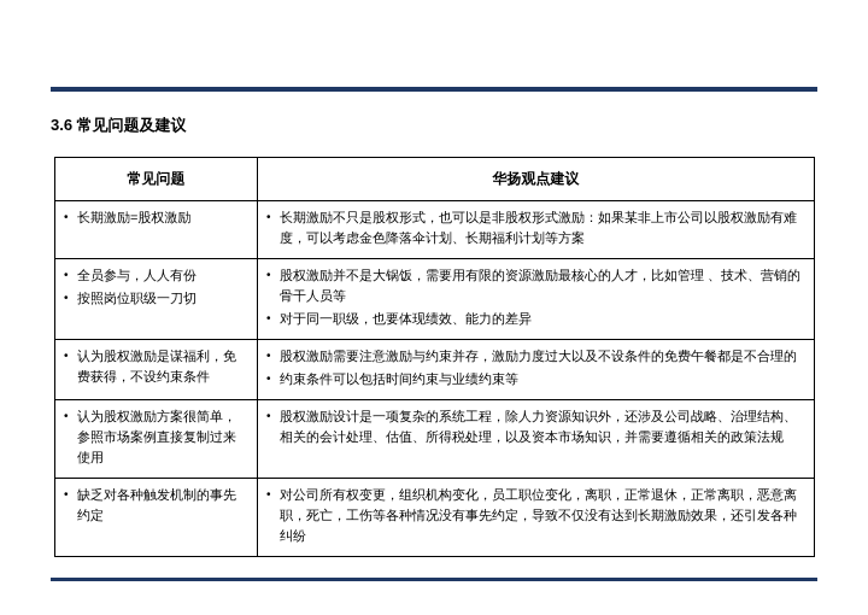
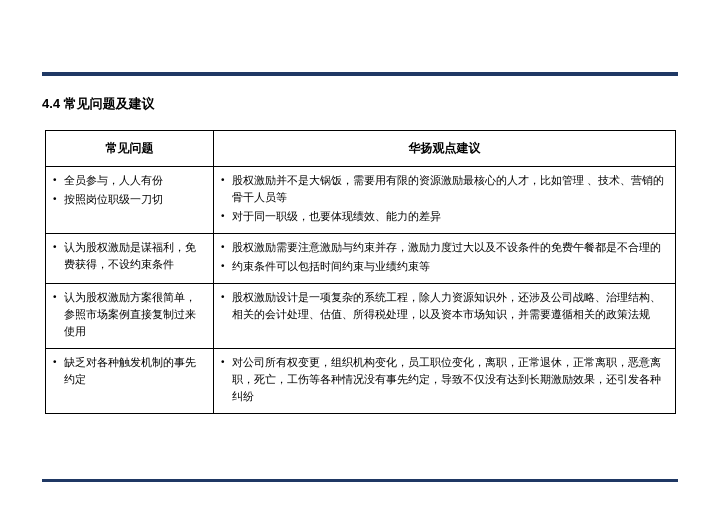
- 3.6 常见问题及建议
+ 4.4 常见问题及建议
  常见问题	华扬观点建议
- 长期激励=股权激励	长期激励不只是股权形式，也可以是非股权形式激励：如果某非上市公司以股权激励有难度，可以考虑金色降落伞计划、长期福利计划等方案
  全员参与，人人有份 按照岗位职级一刀切	股权激励并不是大锅饭，需要用有限的资源激励最核心的人才，比如管理 、技术、营销的骨干人员等 对于同一职级，也要体现绩效、能力的差异
  认为股权激励是谋福利，免费获得，不设约束条件	股权激励需要注意激励与约束并存，激励力度过大以及不设条件的免费午餐都是不合理的 约束条件可以包括时间约束与业绩约束等
  认为股权激励方案很简单，参照市场案例直接复制过来使用	股权激励设计是一项复杂的系统工程，除人力资源知识外，还涉及公司战略、治理结构、相关的会计处理、估值、所得税处理，以及资本市场知识，并需要遵循相关的政策法规
  缺乏对各种触发机制的事先约定	对公司所有权变更，组织机构变化，员工职位变化，离职，正常退休，正常离职，恶意离职，死亡，工伤等各种情况没有事先约定，导致不仅没有达到长期激励效果，还引发各种纠纷
